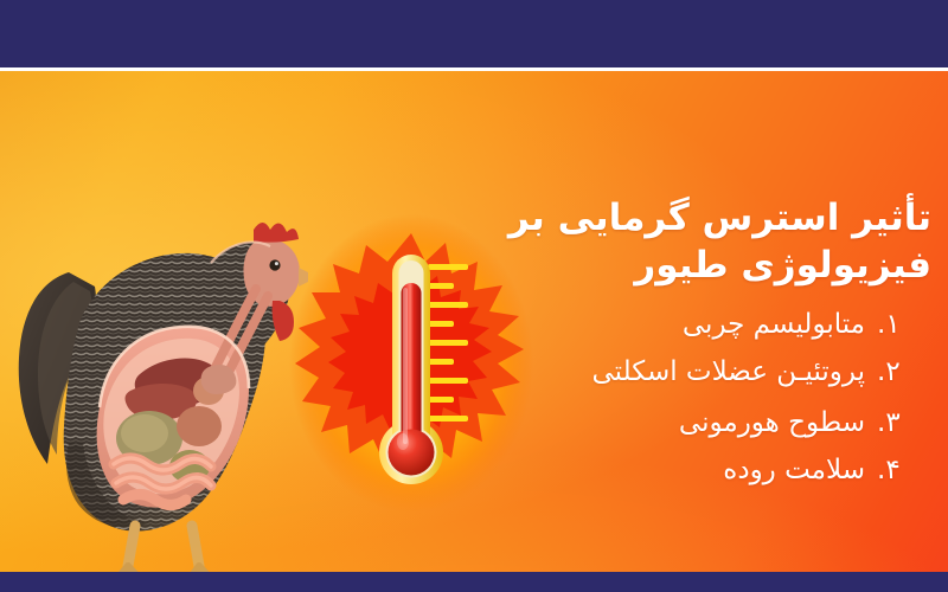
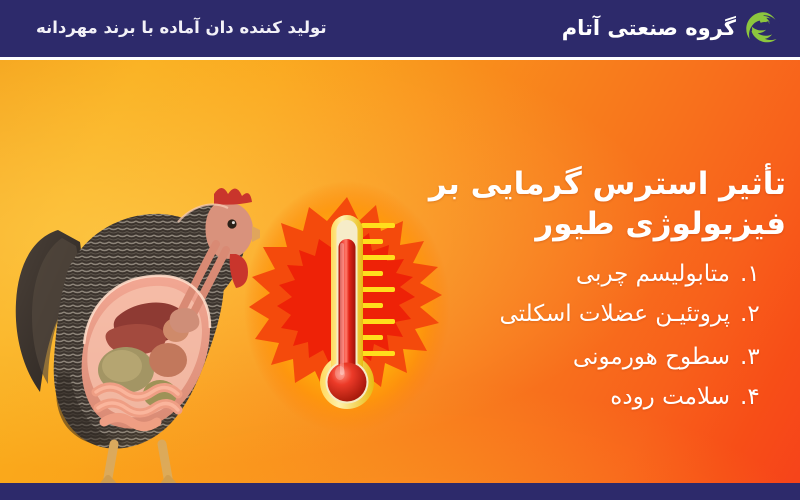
+ گروه صنعتی آتام
+ تولید کننده دان آماده با برند مهردانه
